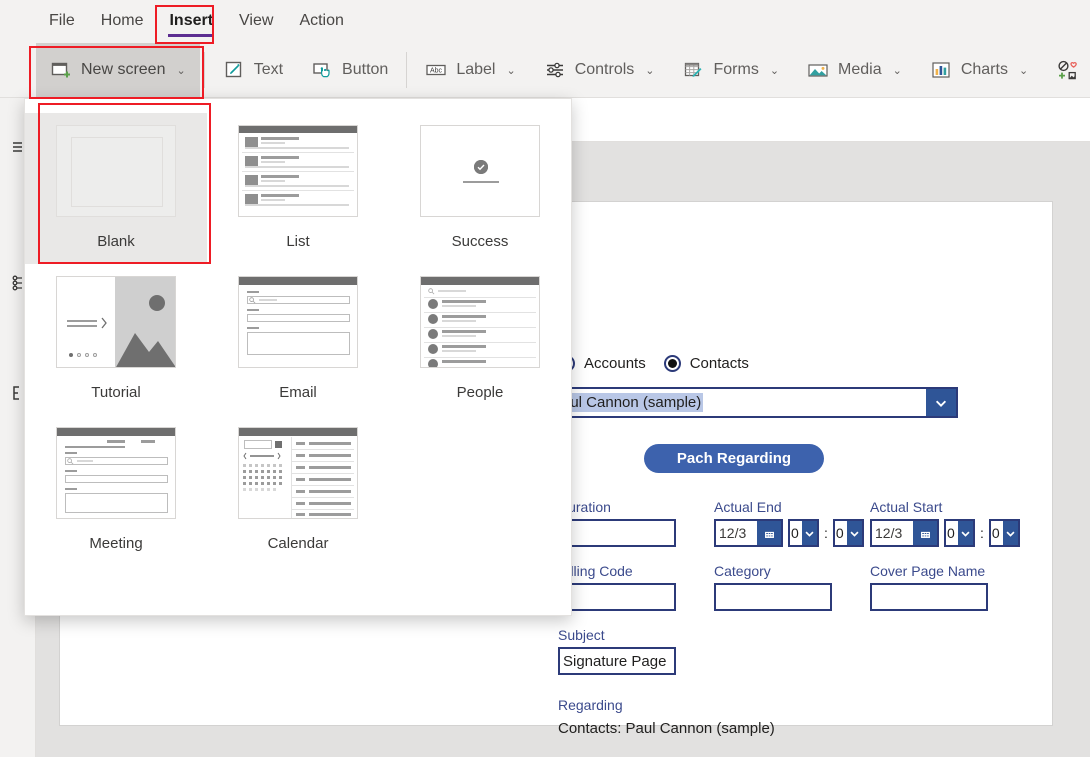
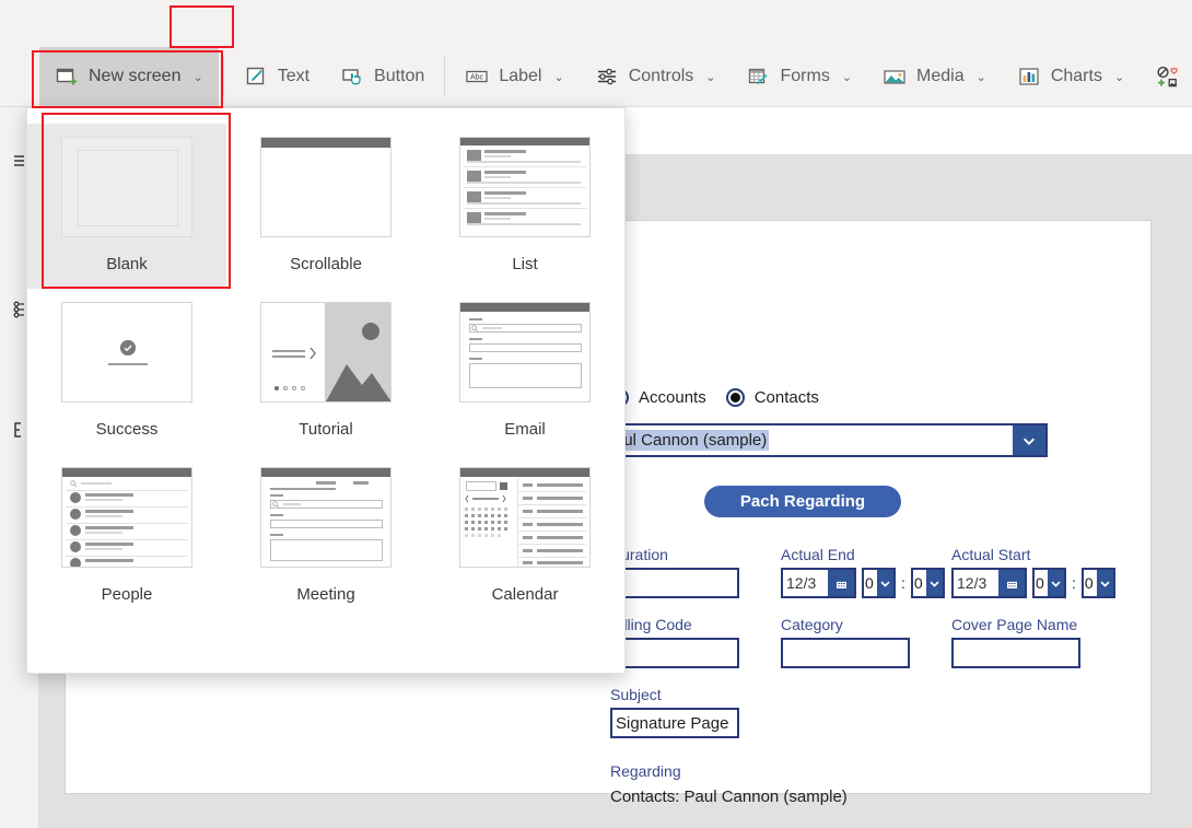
- File
- Home
- Insert
- View
- Action
  New screen
  ⌄
  Text
  Button
  Label
  ⌄
  Controls
  ⌄
  Forms
  ⌄
  Media
  ⌄
  Charts
  ⌄
  Accounts
  Contacts
  ul Cannon (sample)
  Pach Regarding
  uration
  Actual End
  12/3
  0
  :
  0
  Actual Start
  12/3
  0
  :
  0
  lling Code
  Category
  Cover Page Name
  Subject
  Signature Page
  Regarding
  Contacts: Paul Cannon (sample)
  Blank
+ Scrollable
  List
  Success
  Tutorial
  Email
  People
  Meeting
  Calendar
